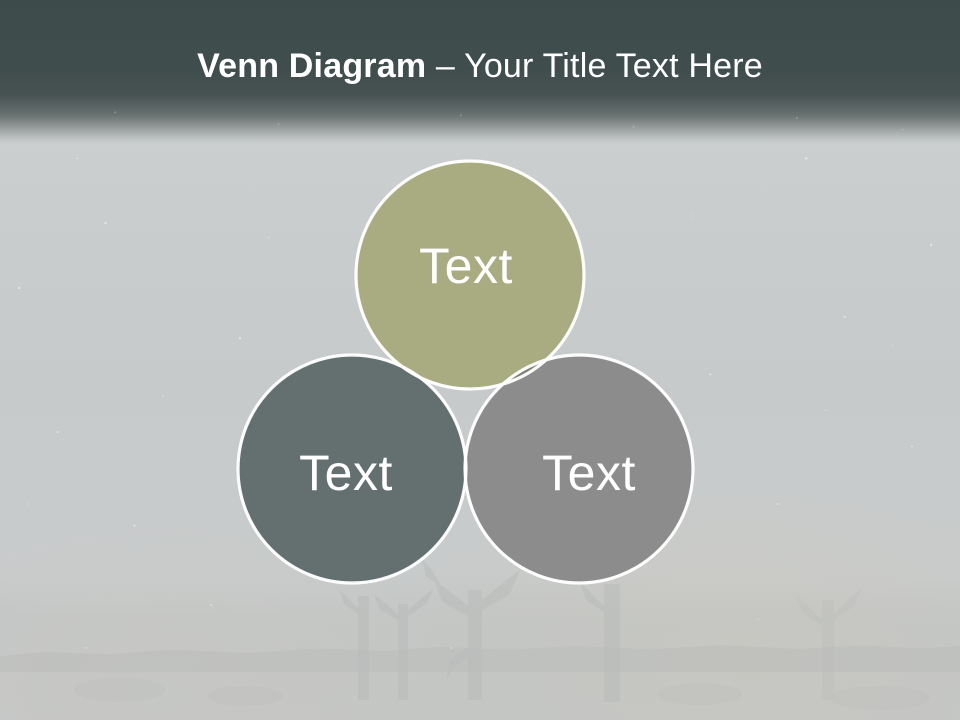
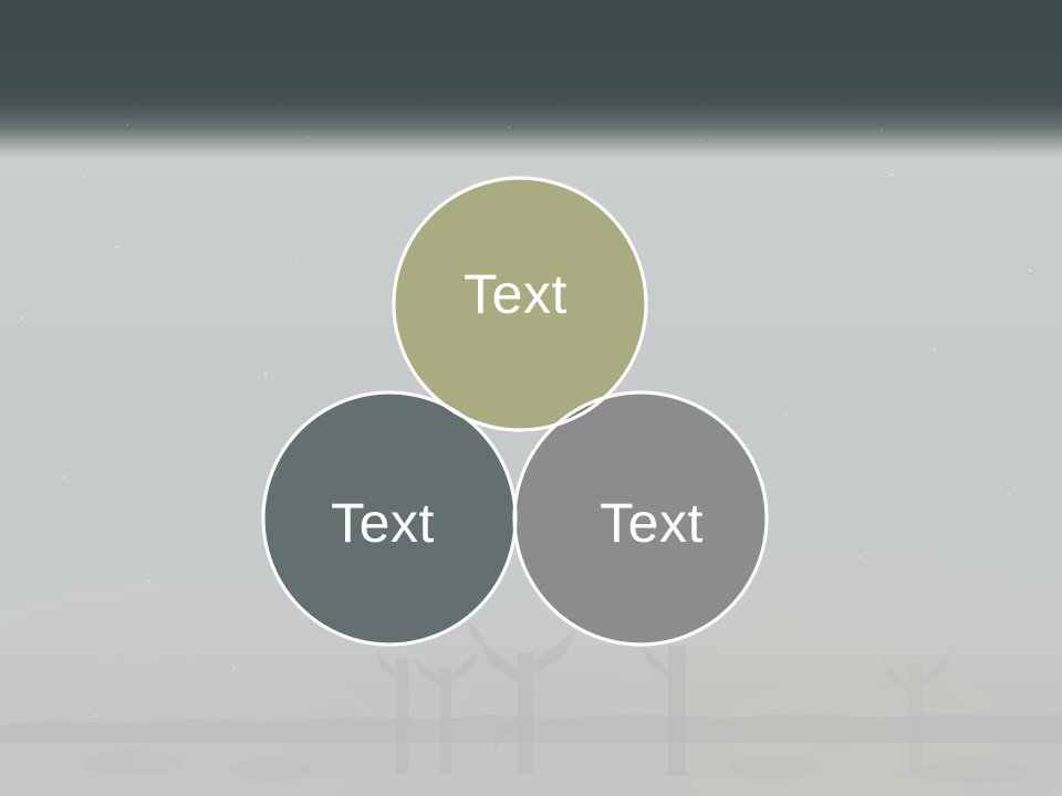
- Venn Diagram – Your Title Text Here
  Text
  Text
  Text
